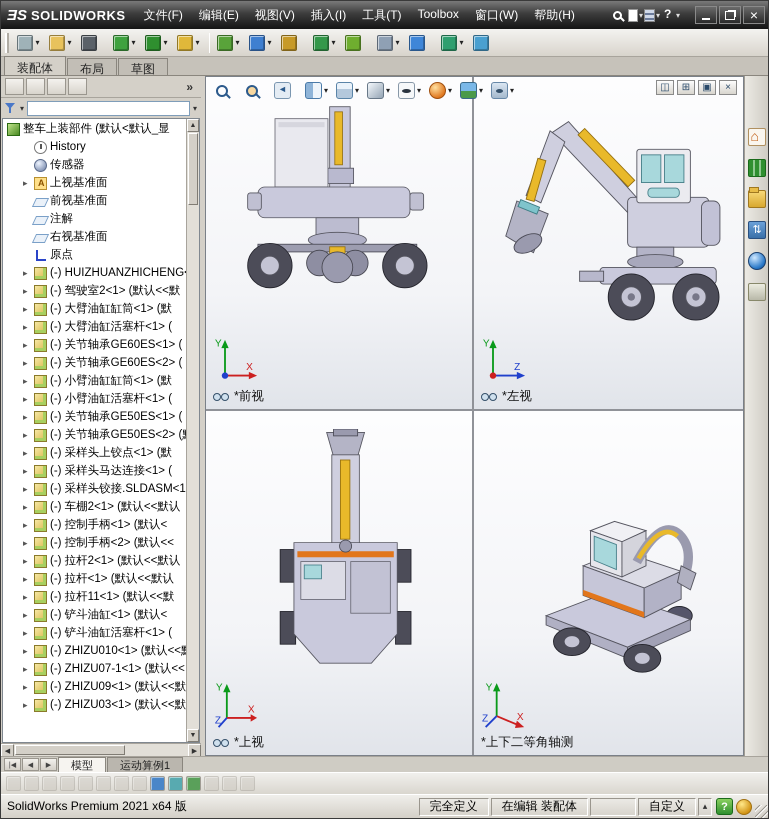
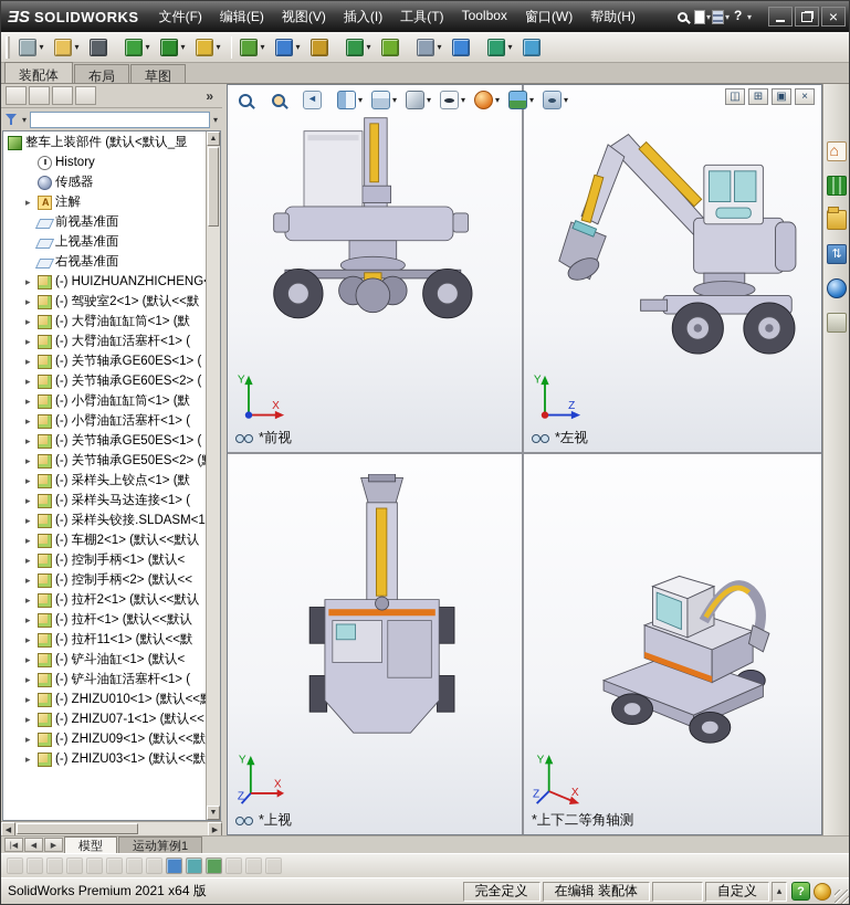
  ƎS
  SOLID​WORKS
  文件(F)
  编辑(E)
  视图(V)
  插入(I)
  工具(T)
  Toolbox
  窗口(W)
  帮助(H)
  装配体
  布局
  草图
  »
  整车上装部件 (默认<默认_显
  History
  传感器
- 上视基准面
+ 注解
  前视基准面
- 注解
+ 上视基准面
  右视基准面
- 原点
  (-) HUIZHUANZHICHENG
  (-) 驾驶室2<1> (默认<<默
  (-) 大臂油缸缸筒<1> (默
  (-) 大臂油缸活塞杆<1> (
  (-) 关节轴承GE60ES<1> (
  (-) 关节轴承GE60ES<2> (
  (-) 小臂油缸缸筒<1> (默
  (-) 小臂油缸活塞杆<1> (
  (-) 关节轴承GE50ES<1> (
  (-) 关节轴承GE50ES<2> (
  (-) 采样头上铰点<1> (默
  (-) 采样头马达连接<1> (
  (-) 采样头铰接.SLDASM<1
  (-) 车棚2<1> (默认<<默认
  (-) 控制手柄<1> (默认<
  (-) 控制手柄<2> (默认<<
  (-) 拉杆2<1> (默认<<默认
  (-) 拉杆<1> (默认<<默认
  (-) 拉杆11<1> (默认<<默
  (-) 铲斗油缸<1> (默认<
  (-) 铲斗油缸活塞杆<1> (
  (-) ZHIZU010<1> (默认<<
  (-) ZHIZU07-1<1> (默认<<
  (-) ZHIZU09<1> (默认<<默
  (-) ZHIZU03<1> (默认<<默
  ◫
  ⊞
  ▣
  ×
  Y
  X
  *前视
  Y
  Z
  *左视
  Y
  X
  Z
  *上视
  Y
  X
  Z
  *上下二等角轴测
  模型
  运动算例1
  SolidWorks Premium 2021 x64 版
  完全定义
  在编辑 装配体
  自定义
  ▴
  ?
